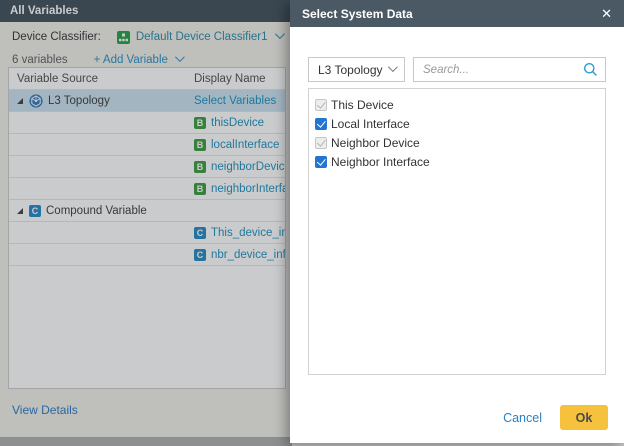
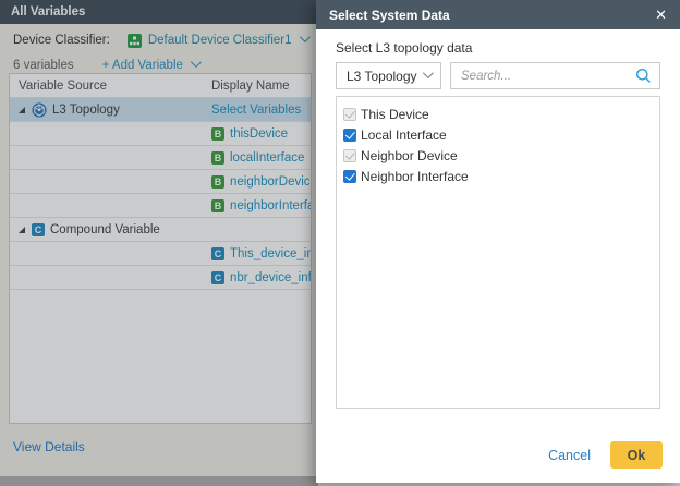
  All Variables
  Device Classifier:
  Default Device Classifier1
  6 variables
  + Add Variable
  Variable Source
  Display Name
  L3 Topology
  Select Variables
  B
  thisDevice
  B
  localInterface
  B
  neighborDevic
  B
  neighborInterf
  C
  Compound Variable
  C
  This_device_in
  C
  nbr_device_inf
  View Details
  Select System Data
  ✕
+ Select L3 topology data
  L3 Topology
  Search...
  This Device
  Local Interface
  Neighbor Device
  Neighbor Interface
  Cancel
  Ok
